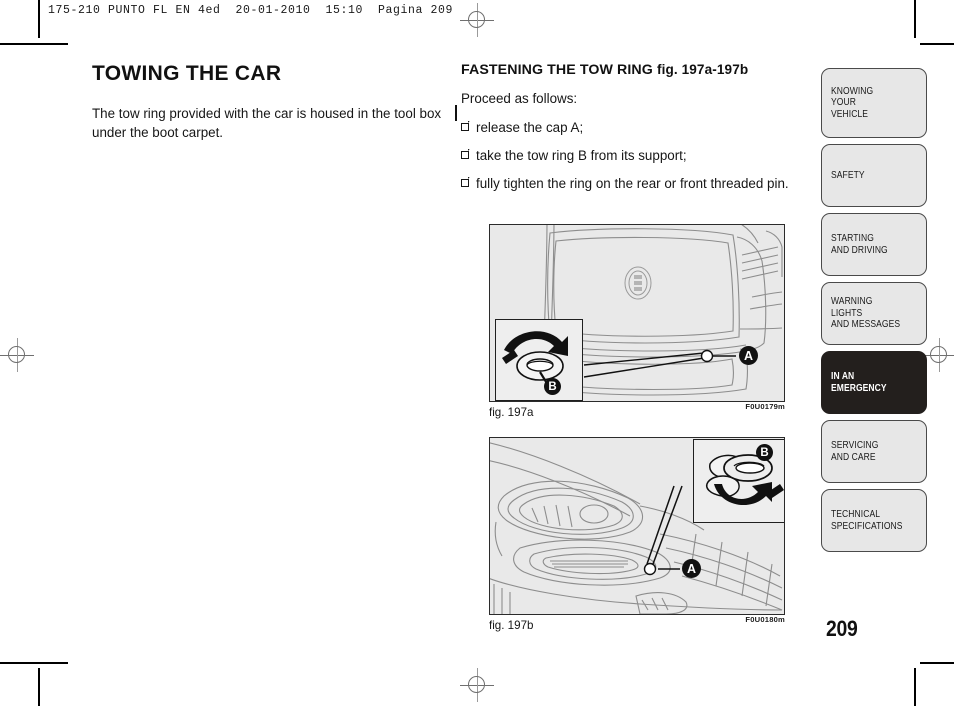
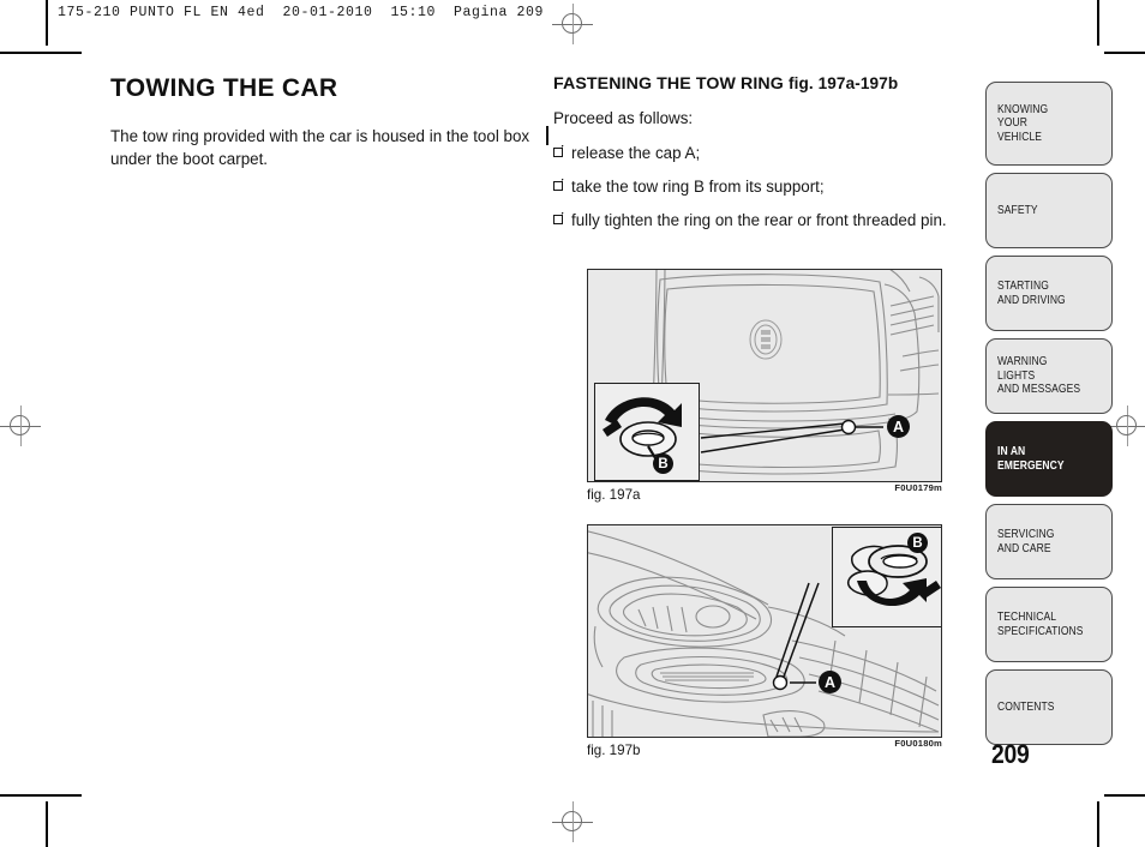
  175-210 PUNTO FL EN 4ed 20-01-2010 15:10 Pagina 209
  TOWING THE CAR
  The tow ring provided with the car is housed in the tool box under the boot carpet.
  FASTENING THE TOW RING fig. 197a-197b
  Proceed as follows:
  release the cap A;
  take the tow ring B from its support;
  fully tighten the ring on the rear or front threaded pin.
  B
  A
  fig. 197a
  F0U0179m
  B
  A
  fig. 197b
  F0U0180m
  KNOWING
  YOUR
  VEHICLE
  SAFETY
  STARTING
  AND DRIVING
  WARNING LIGHTS
  AND MESSAGES
  IN AN
  EMERGENCY
  SERVICING
  AND CARE
  TECHNICAL
  SPECIFICATIONS
+ CONTENTS
  209
